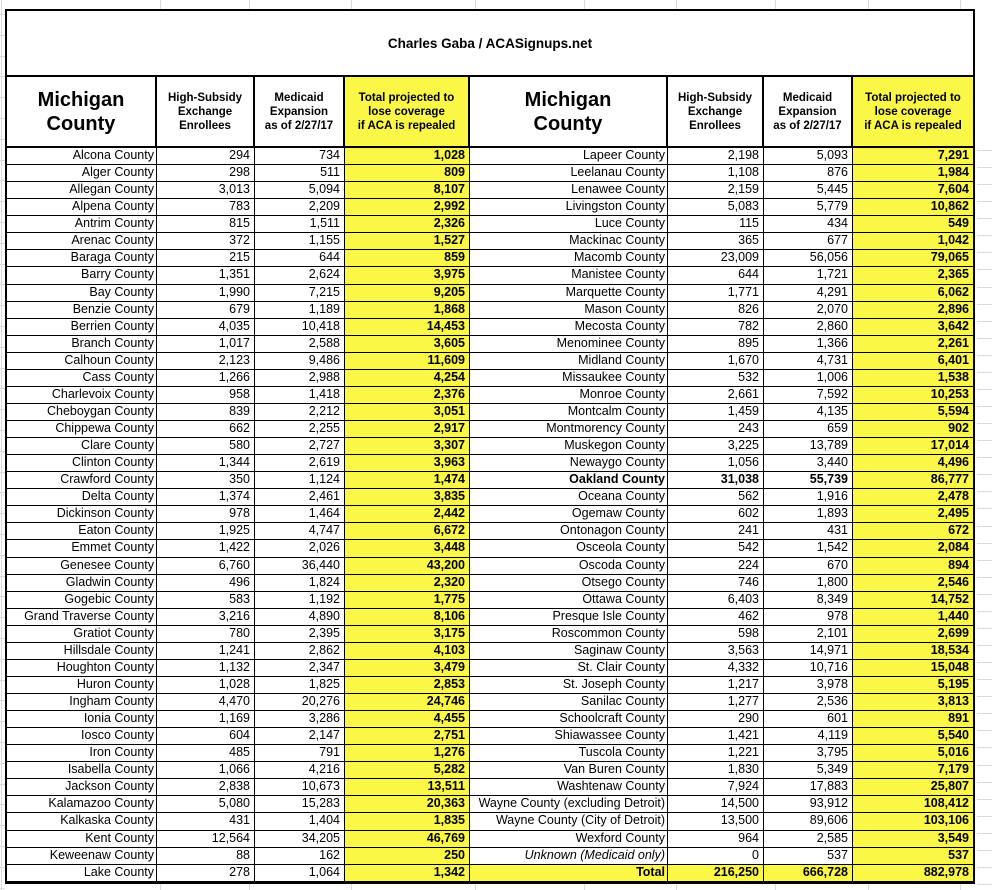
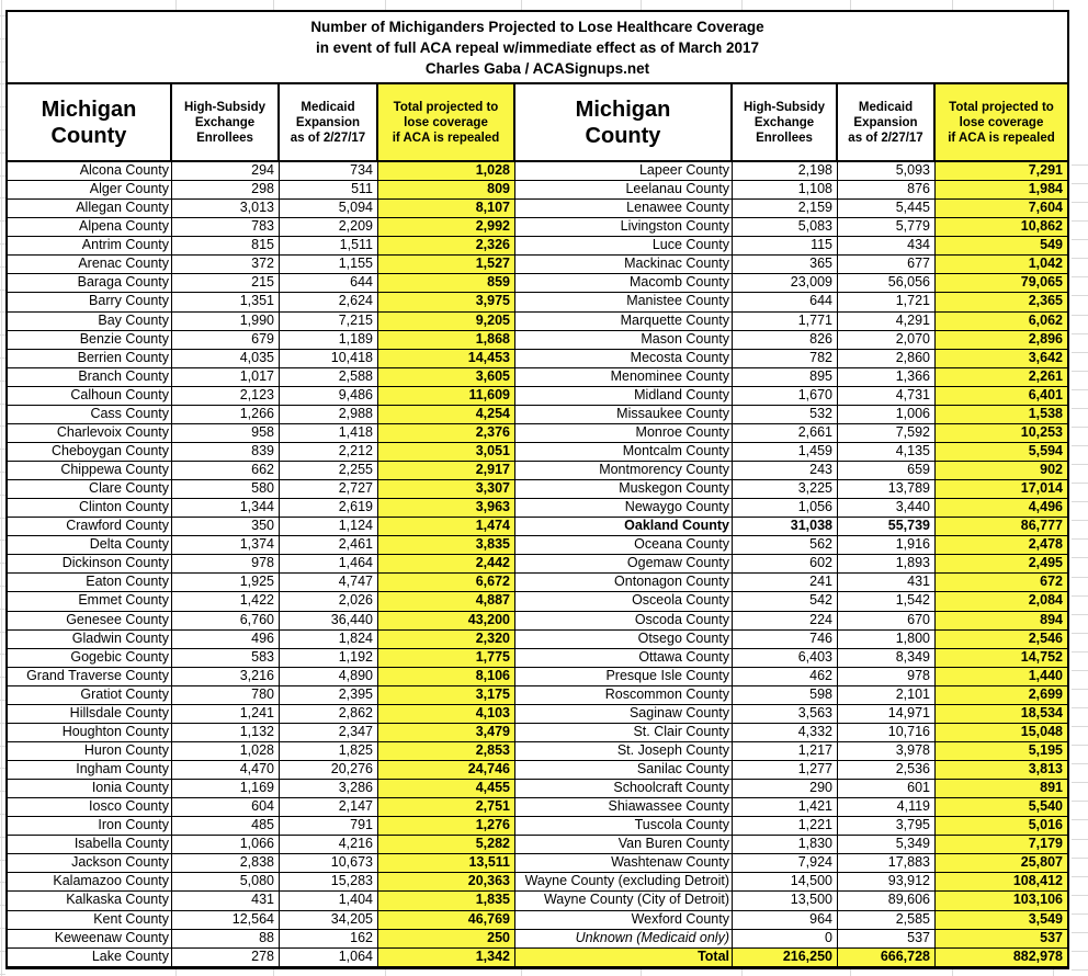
+ Number of Michiganders Projected to Lose Healthcare Coverage
+ in event of full ACA repeal w/immediate effect as of March 2017
  Charles Gaba / ACASignups.net
  Michigan
  County
  High-Subsidy
  Exchange
  Enrollees
  Medicaid
  Expansion
  as of 2/27/17
  Total projected to
  lose coverage
  if ACA is repealed
  Michigan
  County
  High-Subsidy
  Exchange
  Enrollees
  Medicaid
  Expansion
  as of 2/27/17
  Total projected to
  lose coverage
  if ACA is repealed
  Alcona County
  294
  734
  1,028
  Lapeer County
  2,198
  5,093
  7,291
  Alger County
  298
  511
  809
  Leelanau County
  1,108
  876
  1,984
  Allegan County
  3,013
  5,094
  8,107
  Lenawee County
  2,159
  5,445
  7,604
  Alpena County
  783
  2,209
  2,992
  Livingston County
  5,083
  5,779
  10,862
  Antrim County
  815
  1,511
  2,326
  Luce County
  115
  434
  549
  Arenac County
  372
  1,155
  1,527
  Mackinac County
  365
  677
  1,042
  Baraga County
  215
  644
  859
  Macomb County
  23,009
  56,056
  79,065
  Barry County
  1,351
  2,624
  3,975
  Manistee County
  644
  1,721
  2,365
  Bay County
  1,990
  7,215
  9,205
  Marquette County
  1,771
  4,291
  6,062
  Benzie County
  679
  1,189
  1,868
  Mason County
  826
  2,070
  2,896
  Berrien County
  4,035
  10,418
  14,453
  Mecosta County
  782
  2,860
  3,642
  Branch County
  1,017
  2,588
  3,605
  Menominee County
  895
  1,366
  2,261
  Calhoun County
  2,123
  9,486
  11,609
  Midland County
  1,670
  4,731
  6,401
  Cass County
  1,266
  2,988
  4,254
  Missaukee County
  532
  1,006
  1,538
  Charlevoix County
  958
  1,418
  2,376
  Monroe County
  2,661
  7,592
  10,253
  Cheboygan County
  839
  2,212
  3,051
  Montcalm County
  1,459
  4,135
  5,594
  Chippewa County
  662
  2,255
  2,917
  Montmorency County
  243
  659
  902
  Clare County
  580
  2,727
  3,307
  Muskegon County
  3,225
  13,789
  17,014
  Clinton County
  1,344
  2,619
  3,963
  Newaygo County
  1,056
  3,440
  4,496
  Crawford County
  350
  1,124
  1,474
  Oakland County
  31,038
  55,739
  86,777
  Delta County
  1,374
  2,461
  3,835
  Oceana County
  562
  1,916
  2,478
  Dickinson County
  978
  1,464
  2,442
  Ogemaw County
  602
  1,893
  2,495
  Eaton County
  1,925
  4,747
  6,672
  Ontonagon County
  241
  431
  672
  Emmet County
  1,422
  2,026
- 3,448
+ 4,887
  Osceola County
  542
  1,542
  2,084
  Genesee County
  6,760
  36,440
  43,200
  Oscoda County
  224
  670
  894
  Gladwin County
  496
  1,824
  2,320
  Otsego County
  746
  1,800
  2,546
  Gogebic County
  583
  1,192
  1,775
  Ottawa County
  6,403
  8,349
  14,752
  Grand Traverse County
  3,216
  4,890
  8,106
  Presque Isle County
  462
  978
  1,440
  Gratiot County
  780
  2,395
  3,175
  Roscommon County
  598
  2,101
  2,699
  Hillsdale County
  1,241
  2,862
  4,103
  Saginaw County
  3,563
  14,971
  18,534
  Houghton County
  1,132
  2,347
  3,479
  St. Clair County
  4,332
  10,716
  15,048
  Huron County
  1,028
  1,825
  2,853
  St. Joseph County
  1,217
  3,978
  5,195
  Ingham County
  4,470
  20,276
  24,746
  Sanilac County
  1,277
  2,536
  3,813
  Ionia County
  1,169
  3,286
  4,455
  Schoolcraft County
  290
  601
  891
  Iosco County
  604
  2,147
  2,751
  Shiawassee County
  1,421
  4,119
  5,540
  Iron County
  485
  791
  1,276
  Tuscola County
  1,221
  3,795
  5,016
  Isabella County
  1,066
  4,216
  5,282
  Van Buren County
  1,830
  5,349
  7,179
  Jackson County
  2,838
  10,673
  13,511
  Washtenaw County
  7,924
  17,883
  25,807
  Kalamazoo County
  5,080
  15,283
  20,363
  Wayne County (excluding Detroit)
  14,500
  93,912
  108,412
  Kalkaska County
  431
  1,404
  1,835
  Wayne County (City of Detroit)
  13,500
  89,606
  103,106
  Kent County
  12,564
  34,205
  46,769
  Wexford County
  964
  2,585
  3,549
  Keweenaw County
  88
  162
  250
  Unknown (Medicaid only)
  0
  537
  537
  Lake County
  278
  1,064
  1,342
  Total
  216,250
  666,728
  882,978
